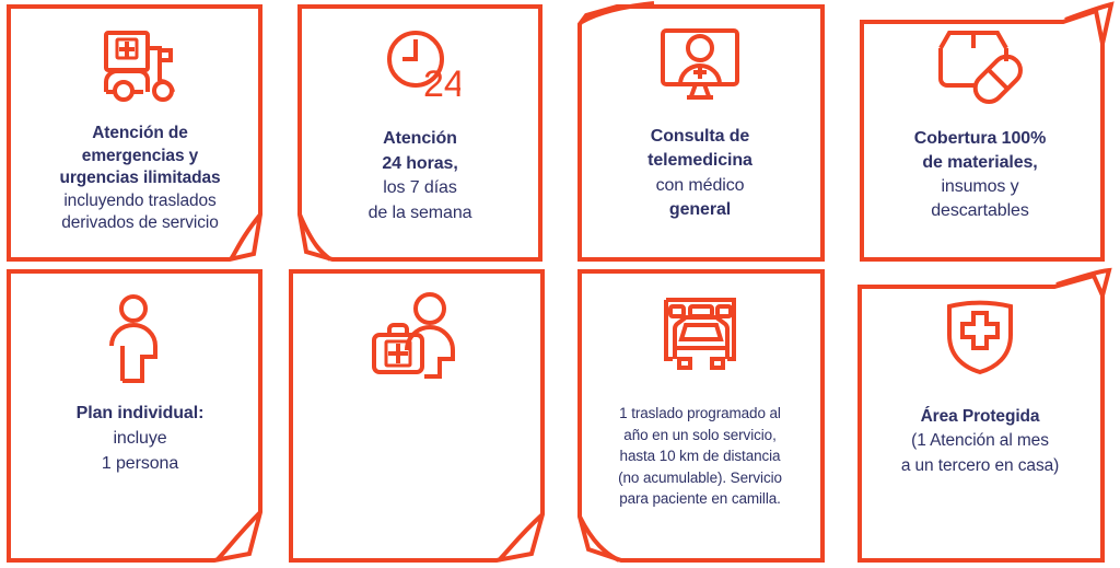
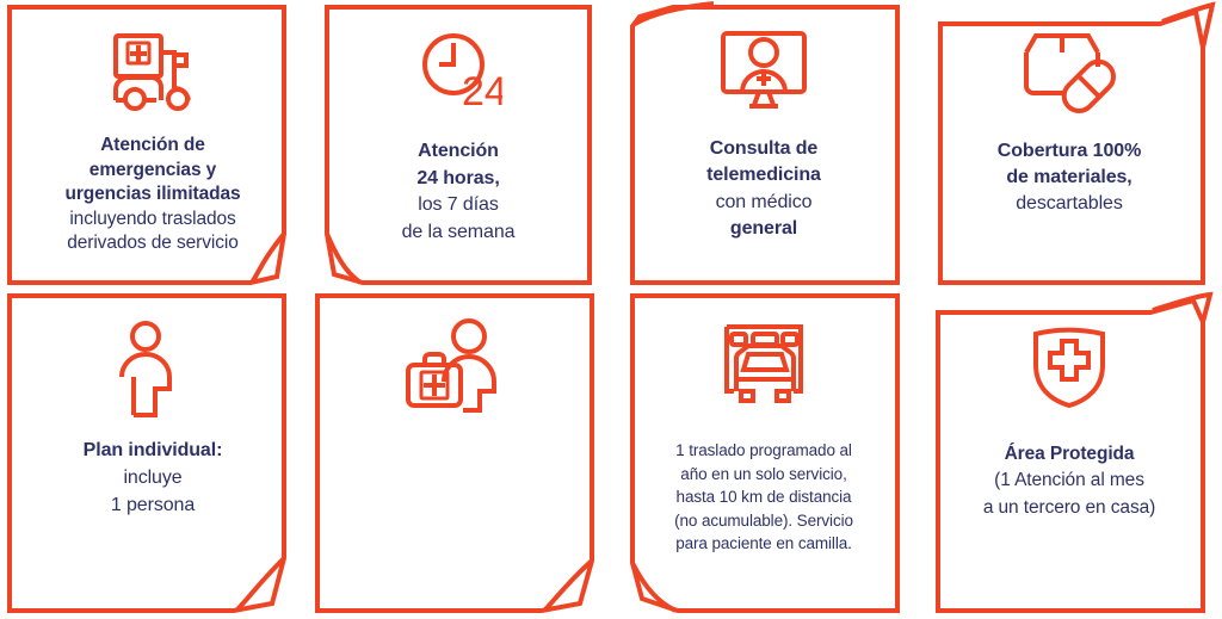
  Atención de
  emergencias y
  urgencias ilimitadas
  incluyendo traslados
  derivados de servicio
  24
  Atención
  24 horas,
  los 7 días
  de la semana
  Consulta de
  telemedicina
  con médico
  general
  Cobertura 100%
  de materiales,
- insumos y
  descartables
  Plan individual:
  incluye
  1 persona
  1 traslado programado al
  año en un solo servicio,
  hasta 10 km de distancia
  (no acumulable). Servicio
  para paciente en camilla.
  Área Protegida
  (1 Atención al mes
  a un tercero en casa)
